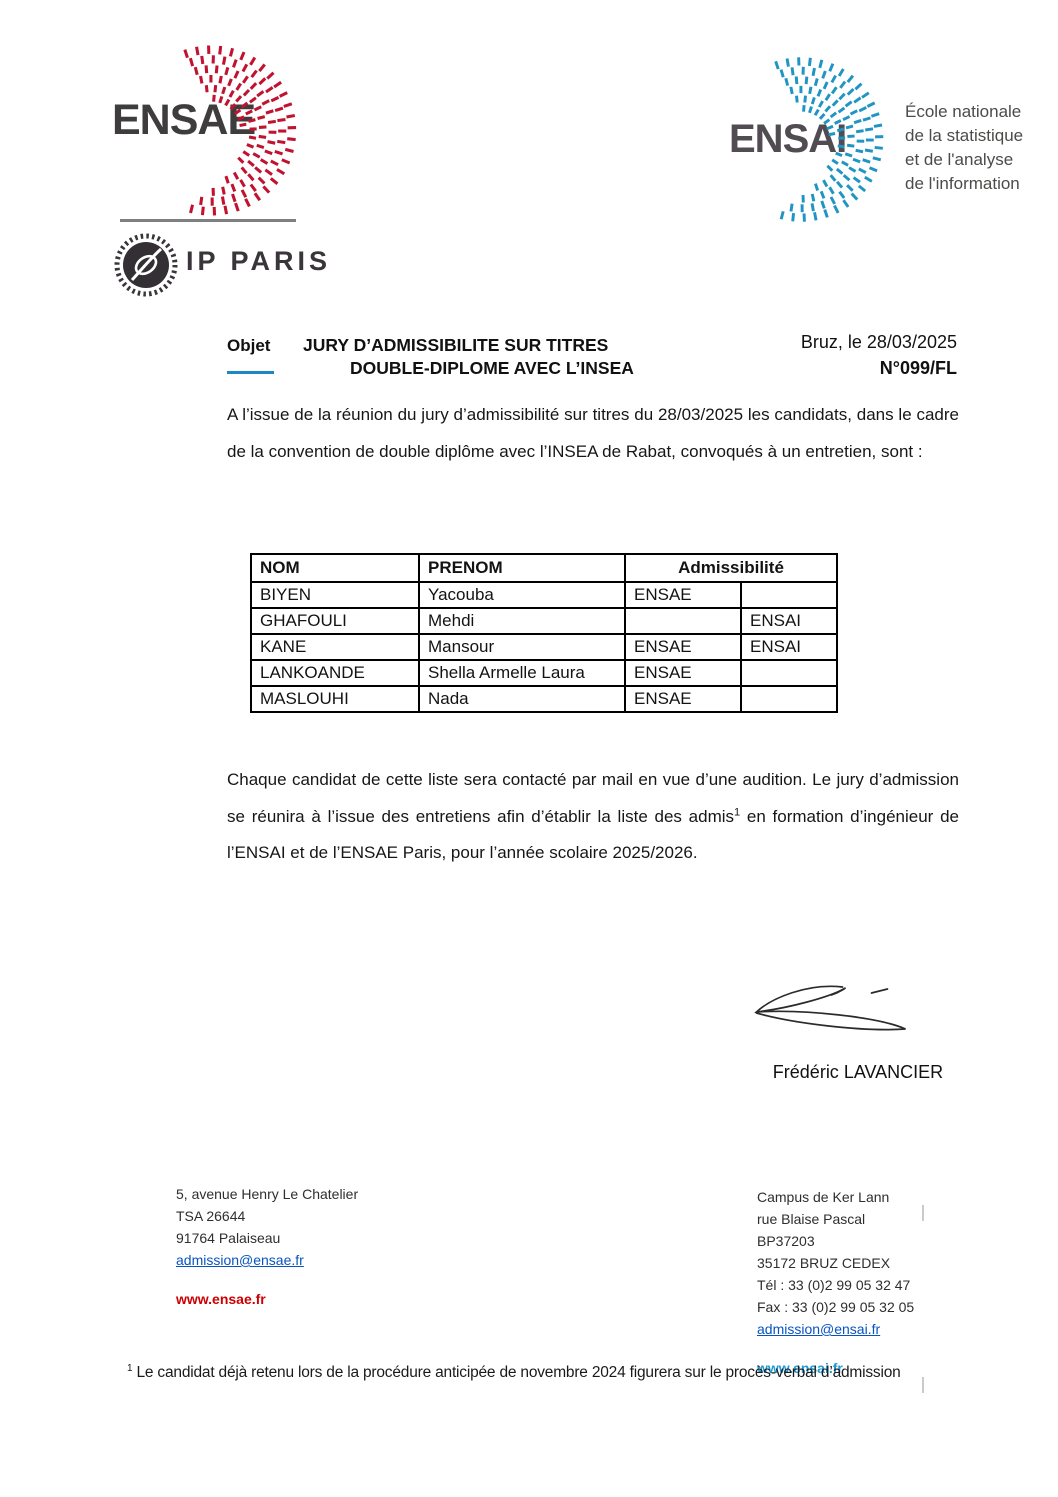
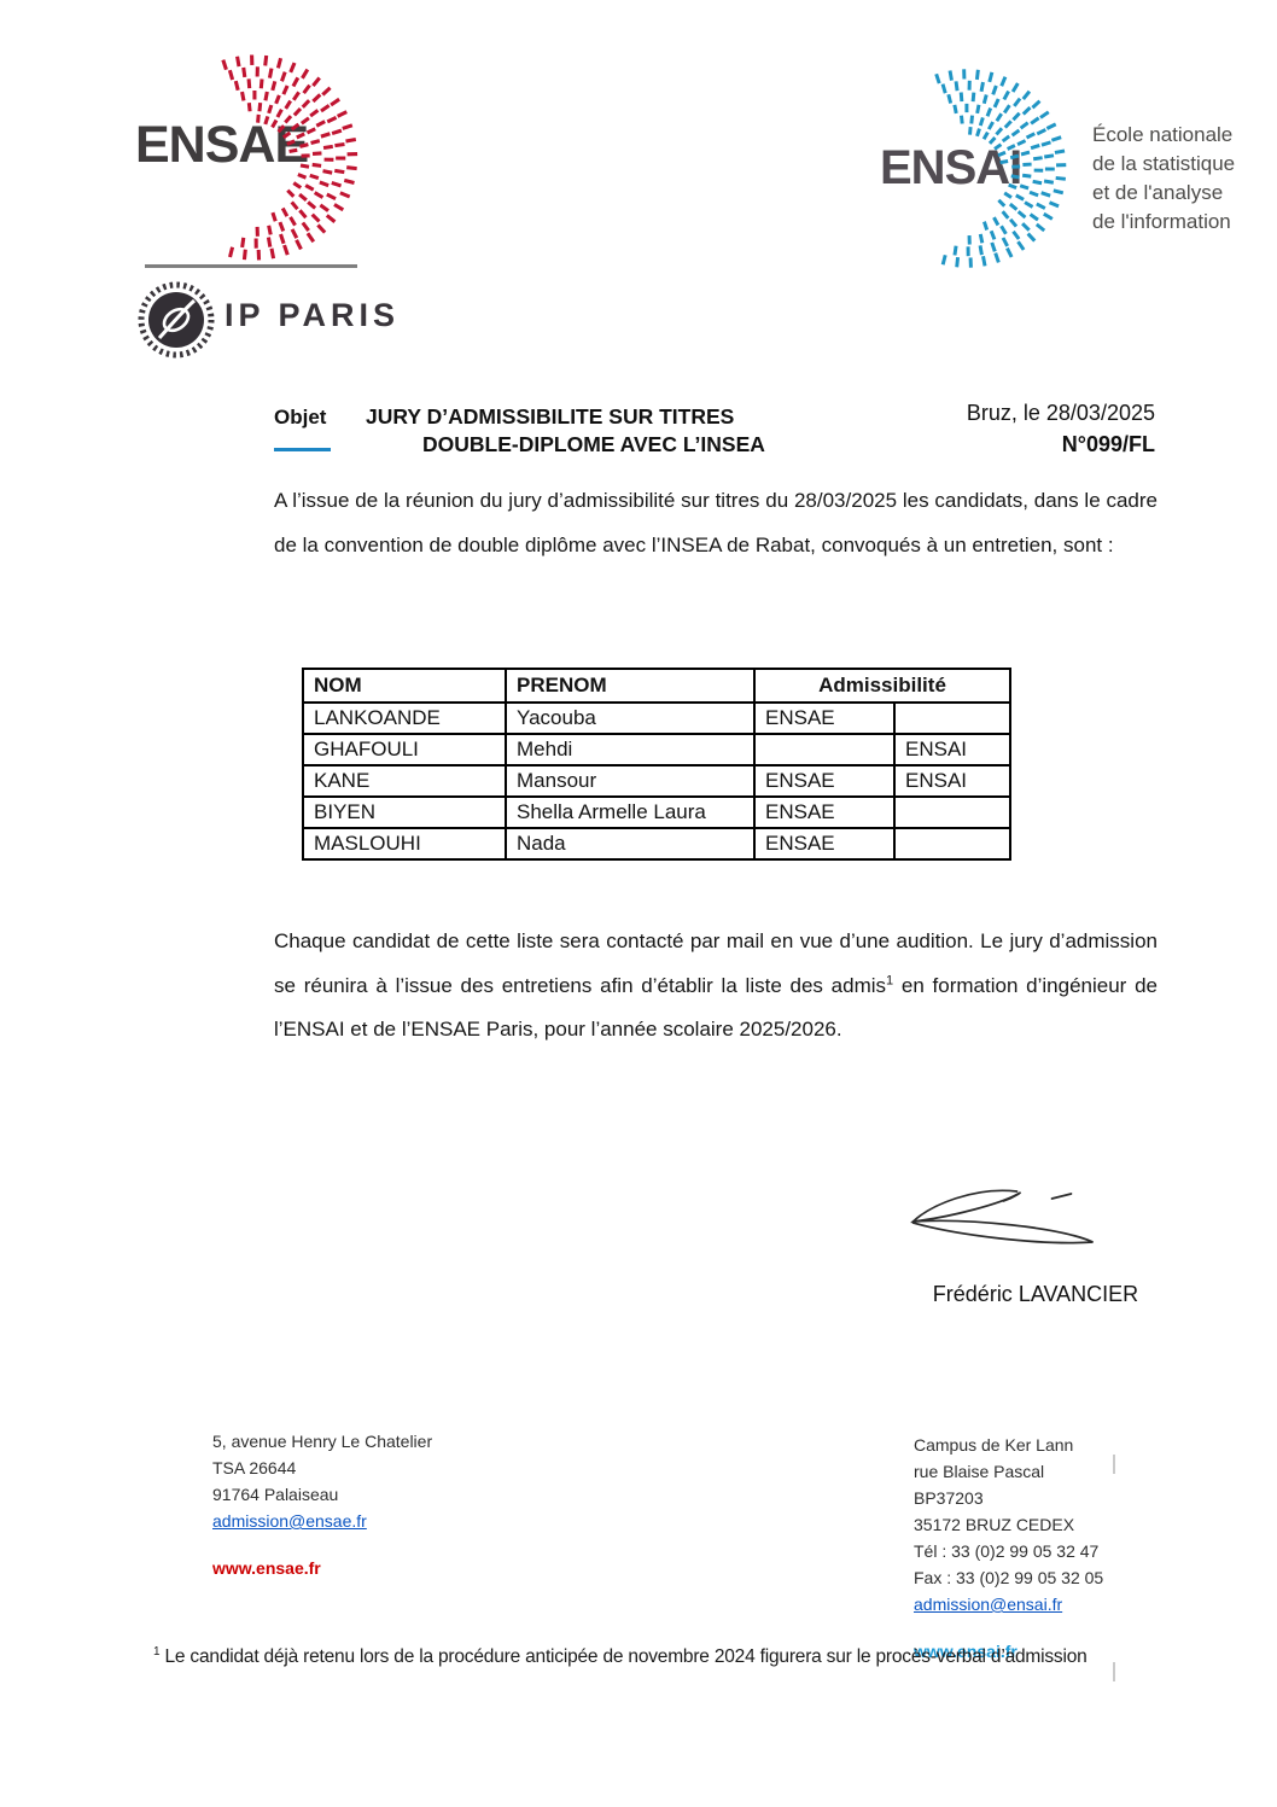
  ENSAE
  IP PARIS
  ENSA
  École nationale
  de la statistique
  et de l'analyse
  de l'information
  Objet
  JURY D’ADMISSIBILITE SUR TITRES
  DOUBLE-DIPLOME AVEC L’INSEA
  Bruz, le 28/03/2025
  N°099/FL
  A l’issue de la réunion du jury d’admissibilité sur titres du 28/03/2025 les candidats, dans le cadre de la convention de double diplôme avec l’INSEA de Rabat, convoqués à un entretien, sont :
  NOM	PRENOM	Admissibilité
- BIYEN	Yacouba	ENSAE
+ LANKOANDE	Yacouba	ENSAE
  GHAFOULI	Mehdi		ENSAI
  KANE	Mansour	ENSAE	ENSAI
- LANKOANDE	Shella Armelle Laura	ENSAE
+ BIYEN	Shella Armelle Laura	ENSAE
  MASLOUHI	Nada	ENSAE
  Chaque candidat de cette liste sera contacté par mail en vue d’une audition. Le jury d’admission se réunira à l’issue des entretiens afin d’établir la liste des admis1 en formation d’ingénieur de l’ENSAI et de l’ENSAE Paris, pour l’année scolaire 2025/2026.
  Frédéric LAVANCIER
  5, avenue Henry Le Chatelier
  TSA 26644
  91764 Palaiseau
  admission@ensae.fr
  www.ensae.fr
  Campus de Ker Lann
  rue Blaise Pascal
  BP37203
  35172 BRUZ CEDEX
  Tél : 33 (0)2 99 05 32 47
  Fax : 33 (0)2 99 05 32 05
  admission@ensai.fr
  www.ensai.fr
  1 Le candidat déjà retenu lors de la procédure anticipée de novembre 2024 figurera sur le procès-verbal d’admission
